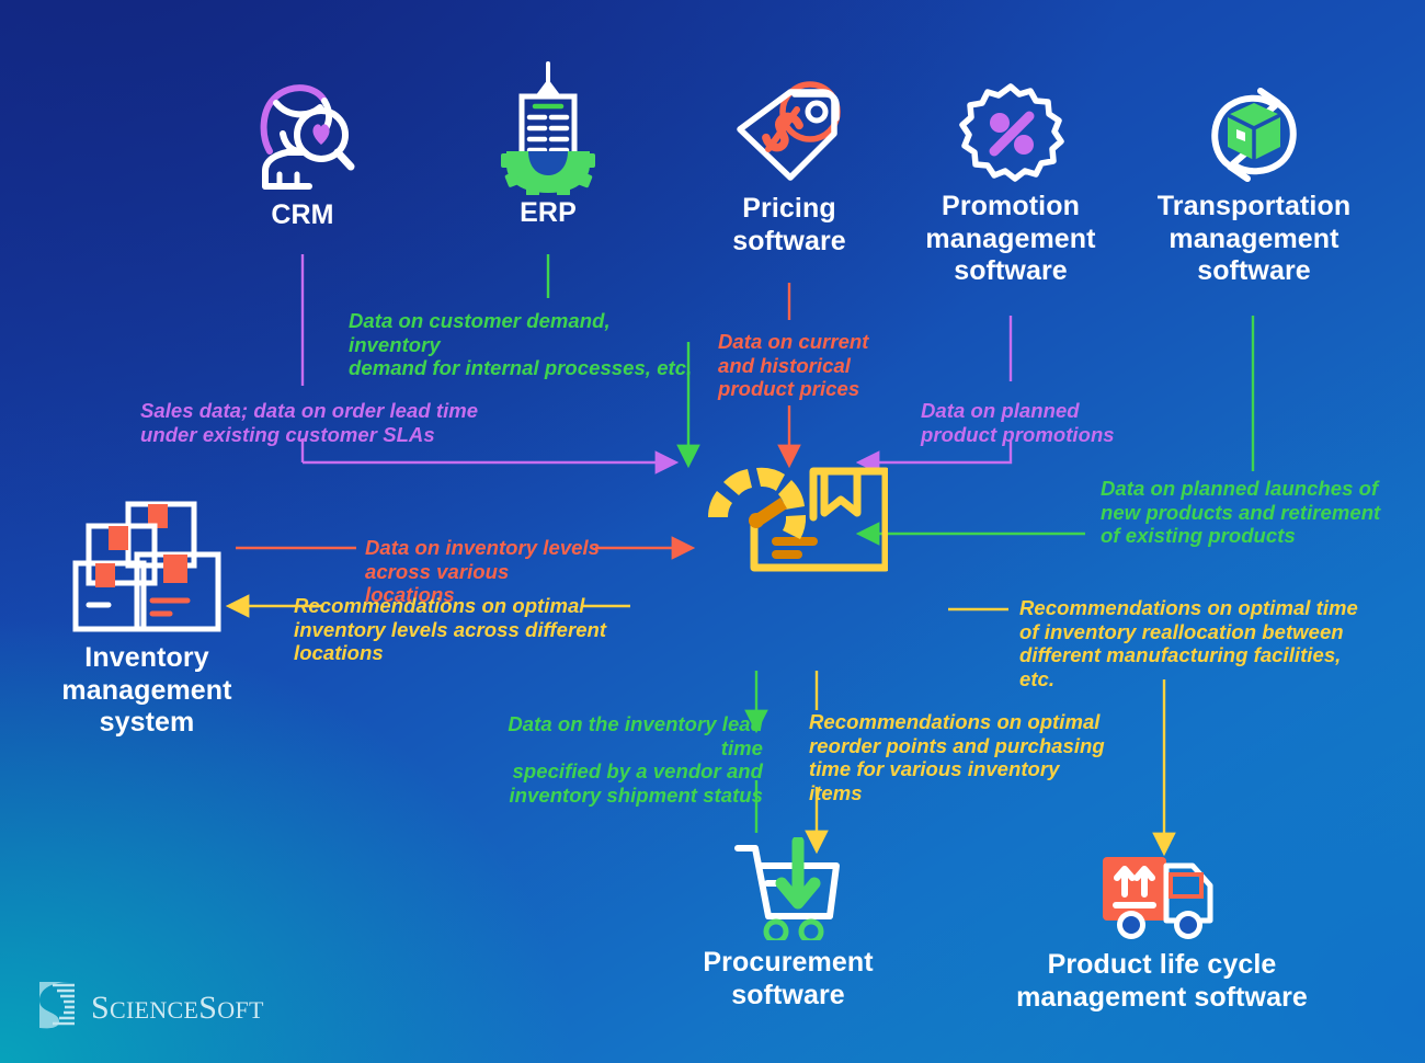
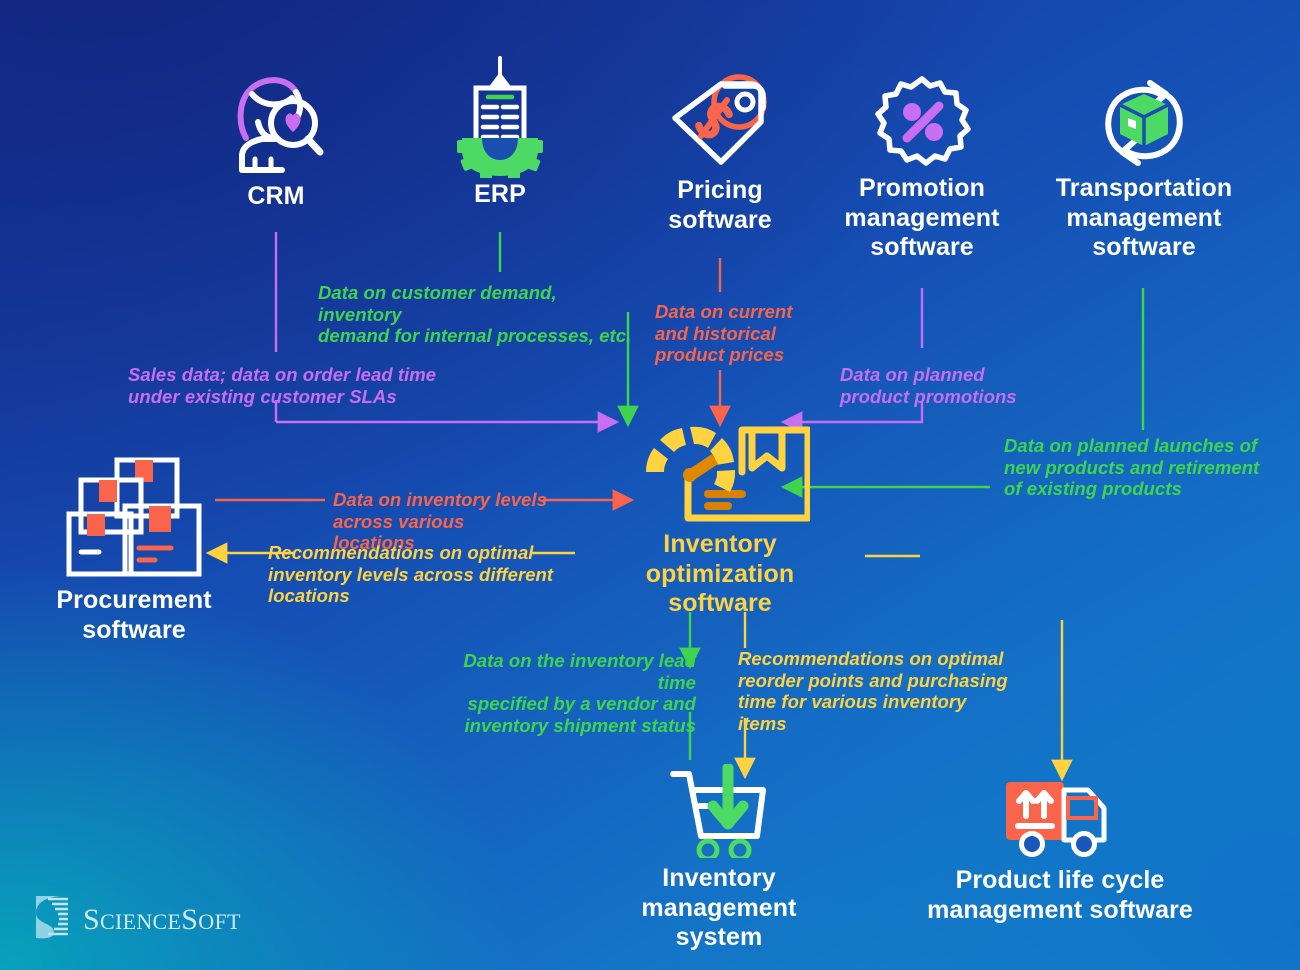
  CRM
  ERP
  Pricing software
  Promotion management software
  Transportation management software
- Inventory management system
+ Procurement software
+ Inventory optimization
+ software
- Procurement software
+ Inventory management system
  Product life cycle management software
  Sales data; data on order lead time
  under existing customer SLAs
  Data on customer demand, inventory
  demand for internal processes, etc.
  Data on current
  and historical
  product prices
  Data on planned
  product promotions
  Data on planned launches of
  new products and retirement
  of existing products
  Data on inventory levels
  across various locations
  Recommendations on optimal
  inventory levels across different
  locations
- Recommendations on optimal time
- of inventory reallocation between
- different manufacturing facilities, etc.
  Data on the inventory lead time
  specified by a vendor and
  inventory shipment status
  Recommendations on optimal
  reorder points and purchasing
  time for various inventory items
  SCIENCESOFT
